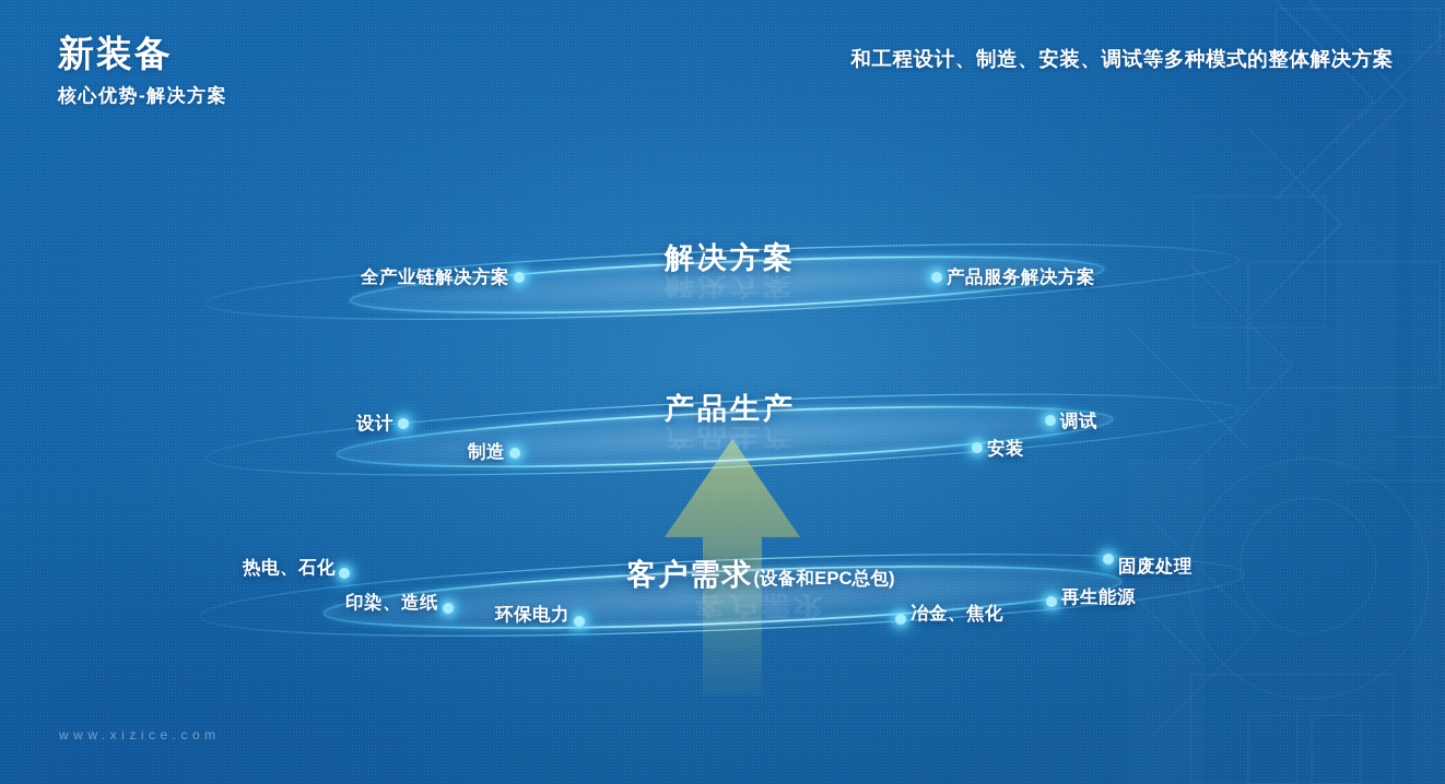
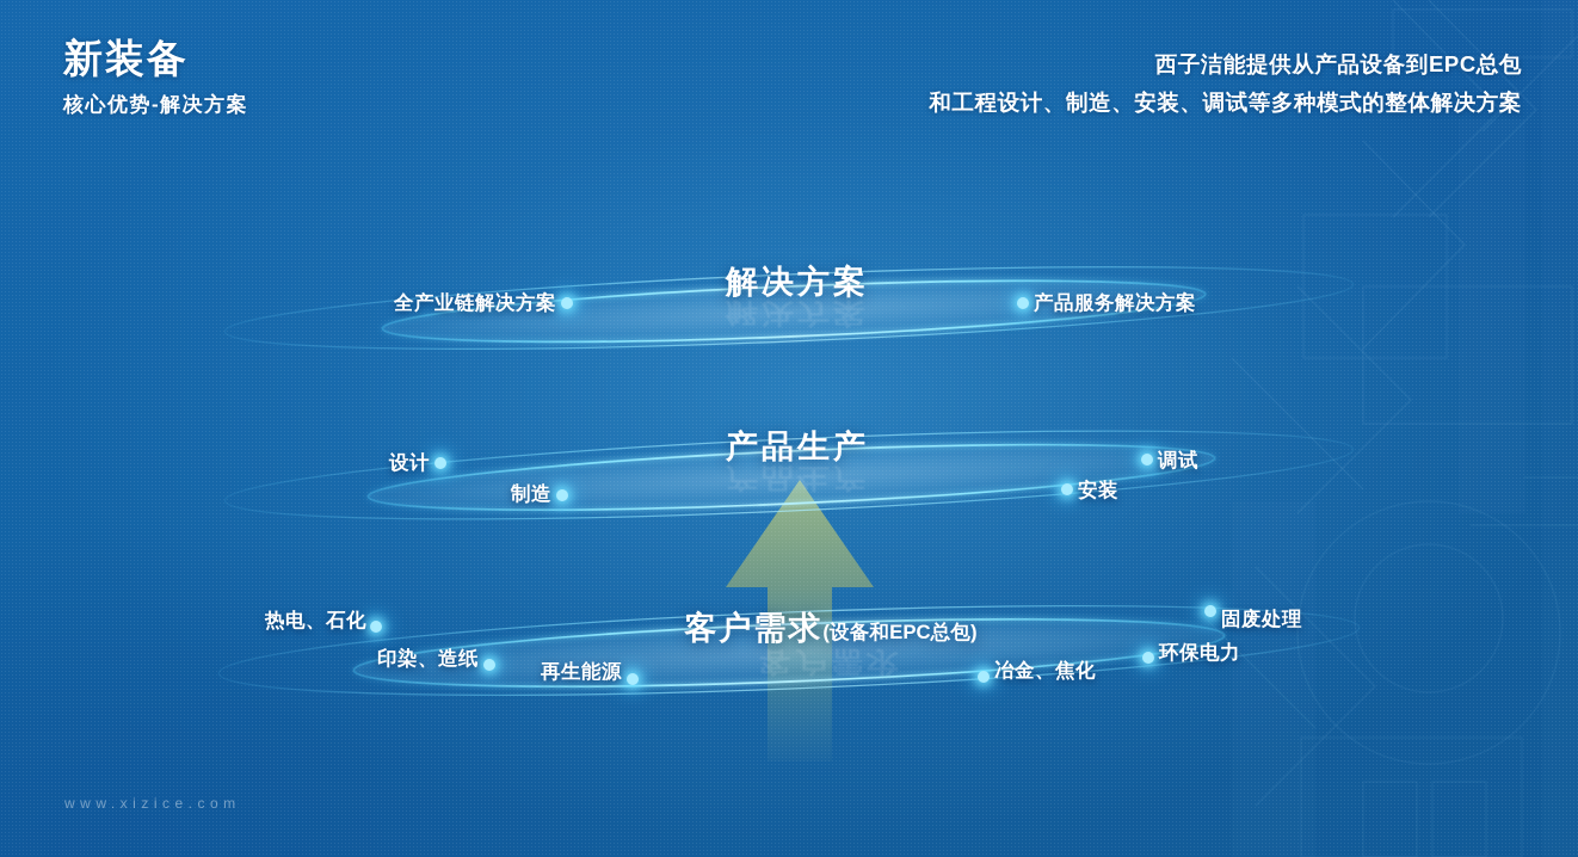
  新装备
  核心优势-解决方案
+ 西子洁能提供从产品设备到EPC总包
  和工程设计、制造、安装、调试等多种模式的整体解决方案
  全产业链解决方案
  产品服务解决方案
  设计
  制造
  安装
  调试
  热电、石化
  印染、造纸
- 环保电力
+ 再生能源
  冶金、焦化
- 再生能源
+ 环保电力
  固废处理
  www.xizice.com
